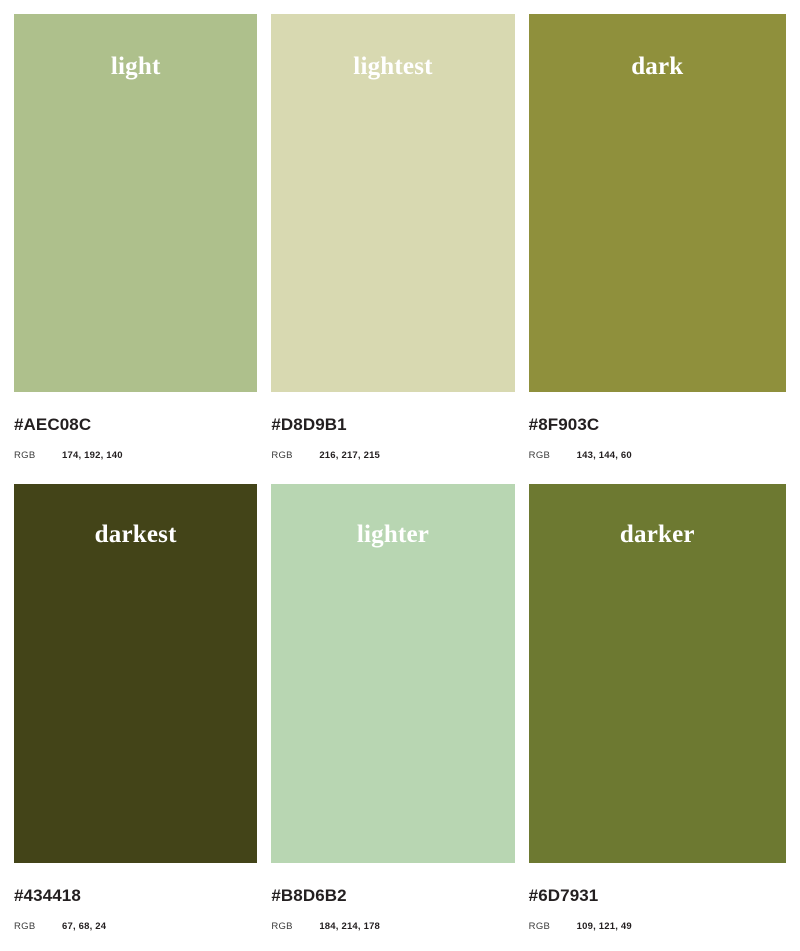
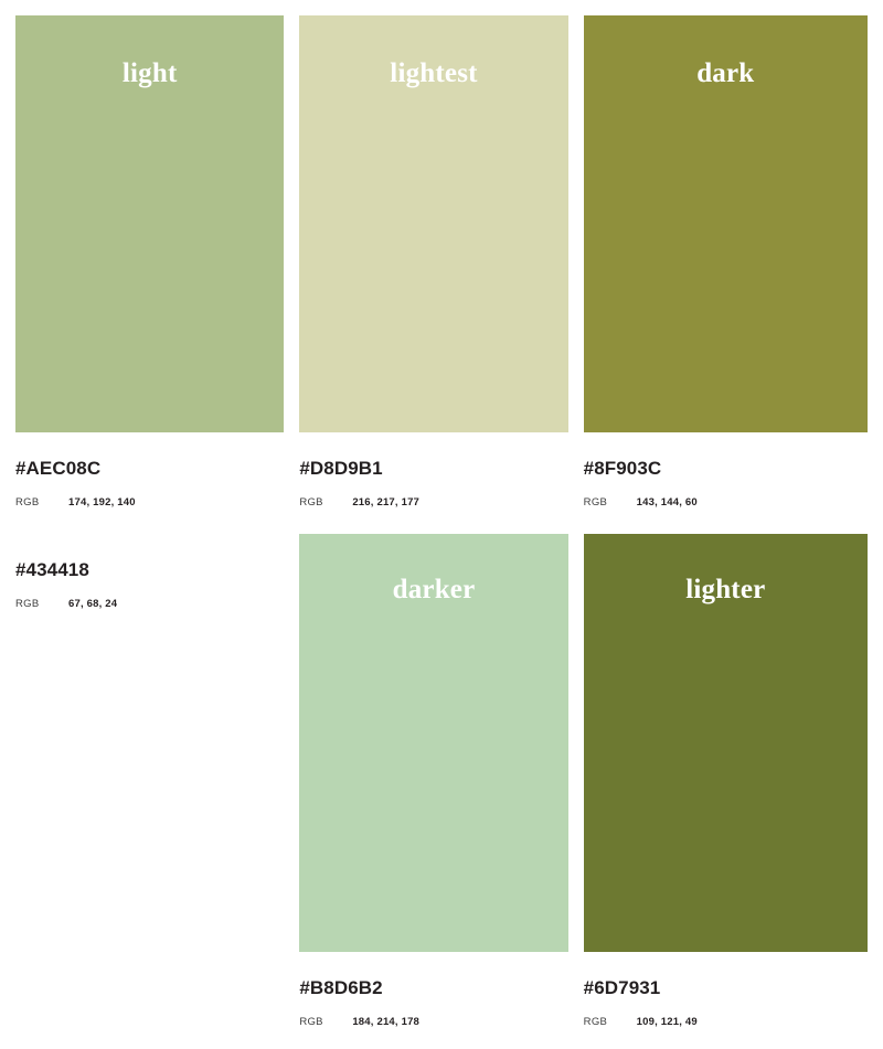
  light
  #AEC08C
  RGB
  174, 192, 140
  lightest
  #D8D9B1
  RGB
- 216, 217, 215
+ 216, 217, 177
  dark
  #8F903C
  RGB
  143, 144, 60
- darkest
  #434418
  RGB
  67, 68, 24
- lighter
+ darker
  #B8D6B2
  RGB
  184, 214, 178
- darker
+ lighter
  #6D7931
  RGB
  109, 121, 49
